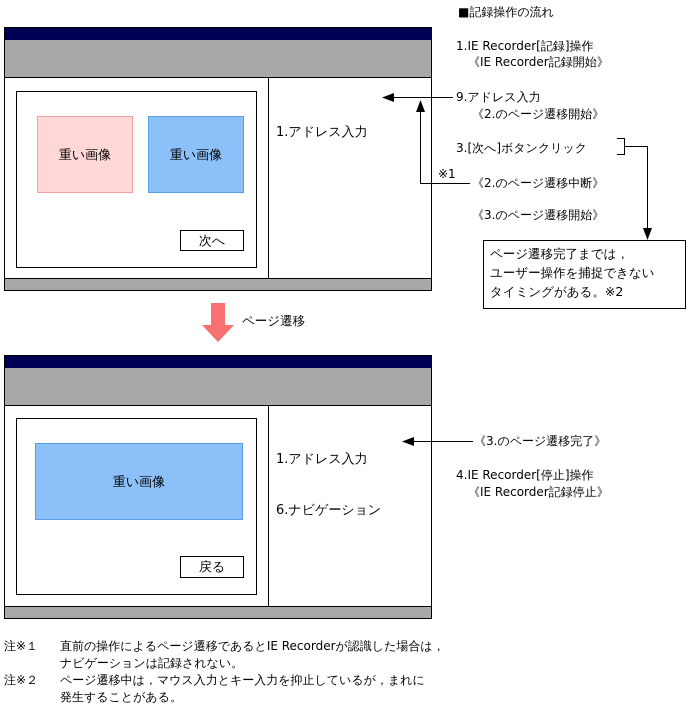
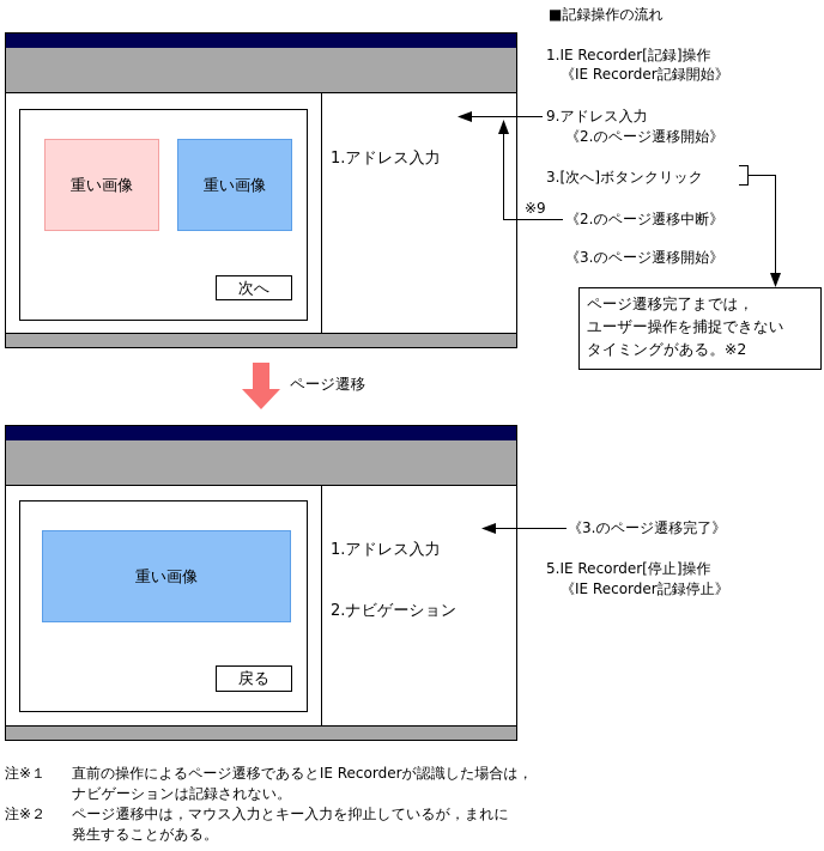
  重い画像
  重い画像
  次へ
  1.アドレス入力
  ページ遷移
  重い画像
  戻る
  1.アドレス入力
- 6.ナビゲーション
+ 2.ナビゲーション
  ■記録操作の流れ
  1.IE Recorder[記録]操作
  《IE Recorder記録開始》
  9.アドレス入力
  《2.のページ遷移開始》
  3.[次へ]ボタンクリック
- ※1
+ ※9
  《2.のページ遷移中断》
  《3.のページ遷移開始》
  ページ遷移完了までは，
  ユーザー操作を捕捉できない
  タイミングがある。※2
  《3.のページ遷移完了》
- 4.IE Recorder[停止]操作
+ 5.IE Recorder[停止]操作
  《IE Recorder記録停止》
  注※１
  直前の操作によるページ遷移であるとIE Recorderが認識した場合は，
  ナビゲーションは記録されない。
  注※２
  ページ遷移中は，マウス入力とキー入力を抑止しているが，まれに
  発生することがある。
